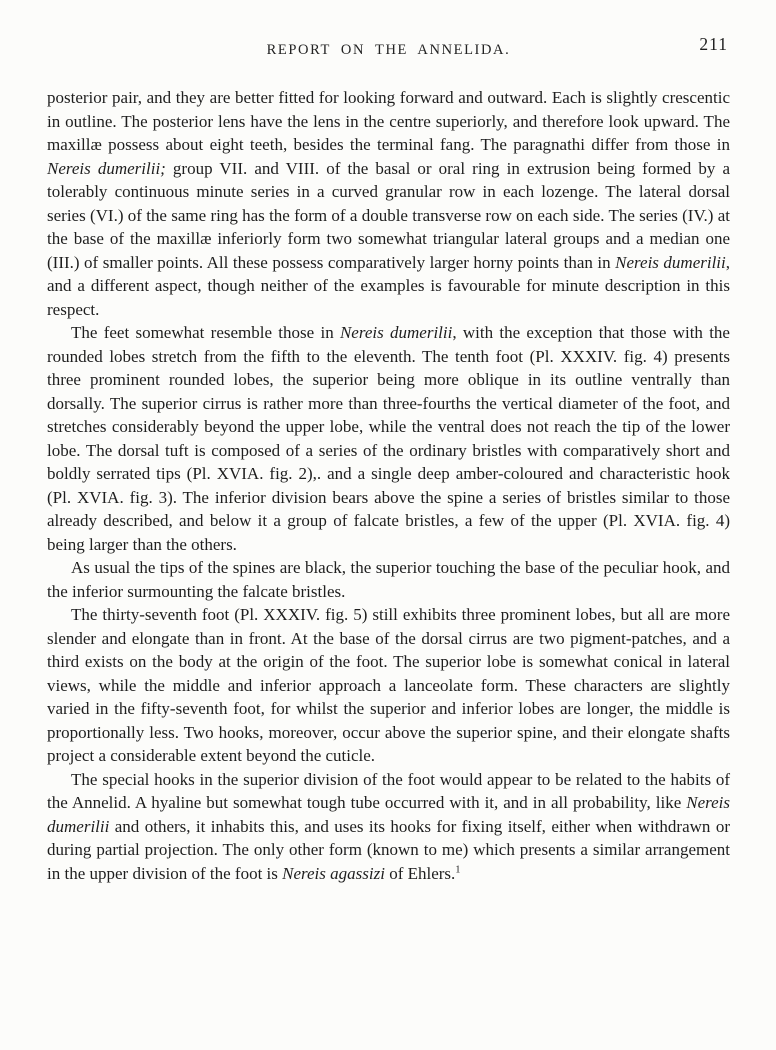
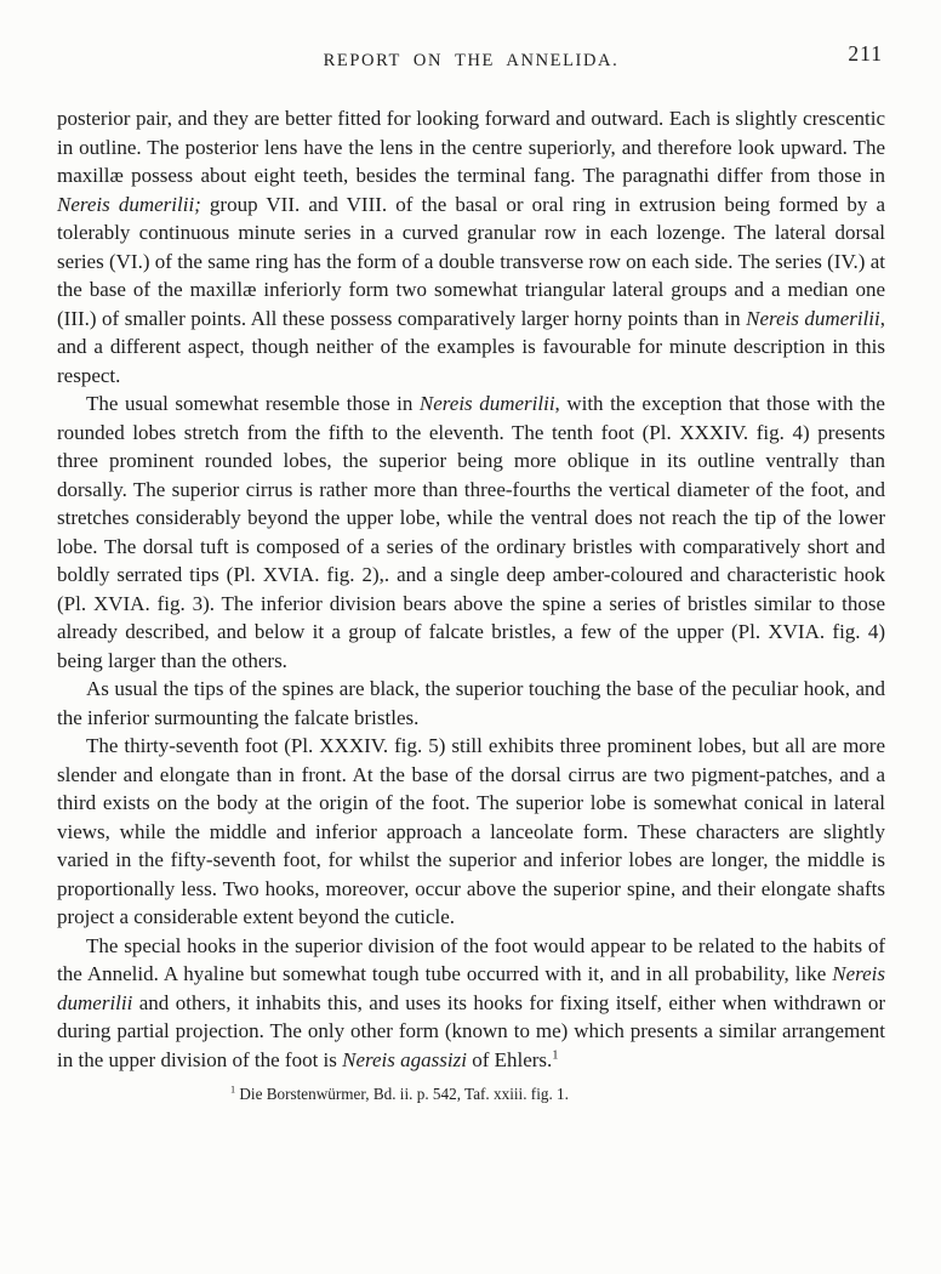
  REPORT ON THE ANNELIDA.
  211
  posterior pair, and they are better fitted for looking forward and outward. Each is slightly crescentic in outline. The posterior lens have the lens in the centre superiorly, and therefore look upward. The maxillæ possess about eight teeth, besides the terminal fang. The paragnathi differ from those in Nereis dumerilii; group VII. and VIII. of the basal or oral ring in extrusion being formed by a tolerably continuous minute series in a curved granular row in each lozenge. The lateral dorsal series (VI.) of the same ring has the form of a double transverse row on each side. The series (IV.) at the base of the maxillæ inferiorly form two somewhat triangular lateral groups and a median one (III.) of smaller points. All these possess comparatively larger horny points than in Nereis dumerilii, and a different aspect, though neither of the examples is favourable for minute description in this respect.
- The feet somewhat resemble those in Nereis dumerilii, with the exception that those with the rounded lobes stretch from the fifth to the eleventh. The tenth foot (Pl. XXXIV. fig. 4) presents three prominent rounded lobes, the superior being more oblique in its outline ventrally than dorsally. The superior cirrus is rather more than three-fourths the vertical diameter of the foot, and stretches considerably beyond the upper lobe, while the ventral does not reach the tip of the lower lobe. The dorsal tuft is composed of a series of the ordinary bristles with comparatively short and boldly serrated tips (Pl. XVIA. fig. 2),. and a single deep amber-coloured and characteristic hook (Pl. XVIA. fig. 3). The inferior division bears above the spine a series of bristles similar to those already described, and below it a group of falcate bristles, a few of the upper (Pl. XVIA. fig. 4) being larger than the others.
+ The usual somewhat resemble those in Nereis dumerilii, with the exception that those with the rounded lobes stretch from the fifth to the eleventh. The tenth foot (Pl. XXXIV. fig. 4) presents three prominent rounded lobes, the superior being more oblique in its outline ventrally than dorsally. The superior cirrus is rather more than three-fourths the vertical diameter of the foot, and stretches considerably beyond the upper lobe, while the ventral does not reach the tip of the lower lobe. The dorsal tuft is composed of a series of the ordinary bristles with comparatively short and boldly serrated tips (Pl. XVIA. fig. 2),. and a single deep amber-coloured and characteristic hook (Pl. XVIA. fig. 3). The inferior division bears above the spine a series of bristles similar to those already described, and below it a group of falcate bristles, a few of the upper (Pl. XVIA. fig. 4) being larger than the others.
  As usual the tips of the spines are black, the superior touching the base of the peculiar hook, and the inferior surmounting the falcate bristles.
  The thirty-seventh foot (Pl. XXXIV. fig. 5) still exhibits three prominent lobes, but all are more slender and elongate than in front. At the base of the dorsal cirrus are two pigment-patches, and a third exists on the body at the origin of the foot. The superior lobe is somewhat conical in lateral views, while the middle and inferior approach a lanceolate form. These characters are slightly varied in the fifty-seventh foot, for whilst the superior and inferior lobes are longer, the middle is proportionally less. Two hooks, moreover, occur above the superior spine, and their elongate shafts project a considerable extent beyond the cuticle.
  The special hooks in the superior division of the foot would appear to be related to the habits of the Annelid. A hyaline but somewhat tough tube occurred with it, and in all probability, like Nereis dumerilii and others, it inhabits this, and uses its hooks for fixing itself, either when withdrawn or during partial projection. The only other form (known to me) which presents a similar arrangement in the upper division of the foot is Nereis agassizi of Ehlers.1
+ 1 Die Borstenwürmer, Bd. ii. p. 542, Taf. xxiii. fig. 1.
